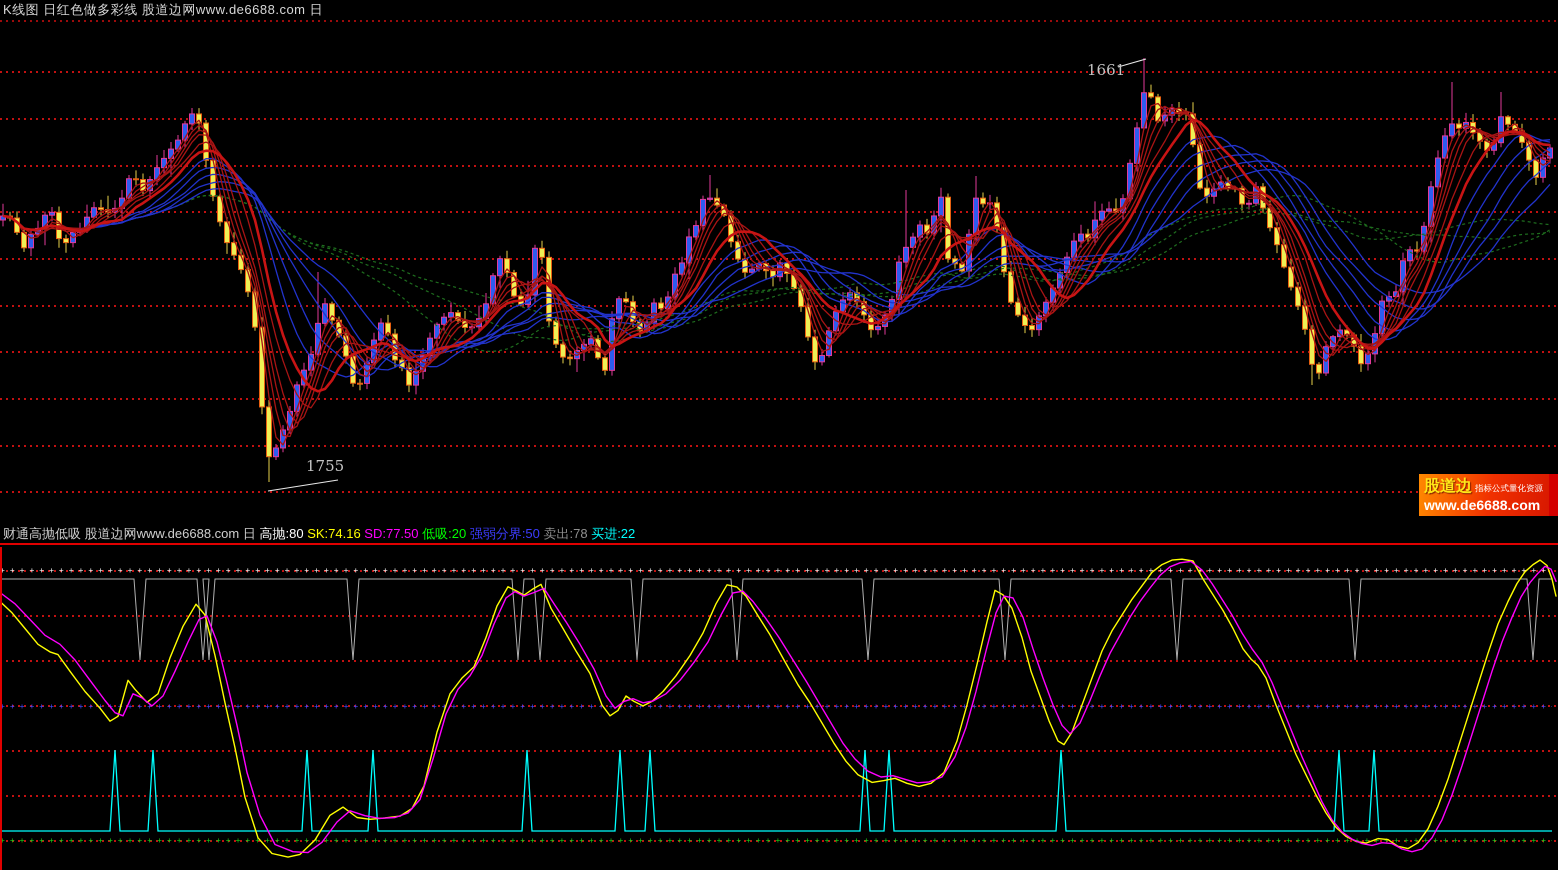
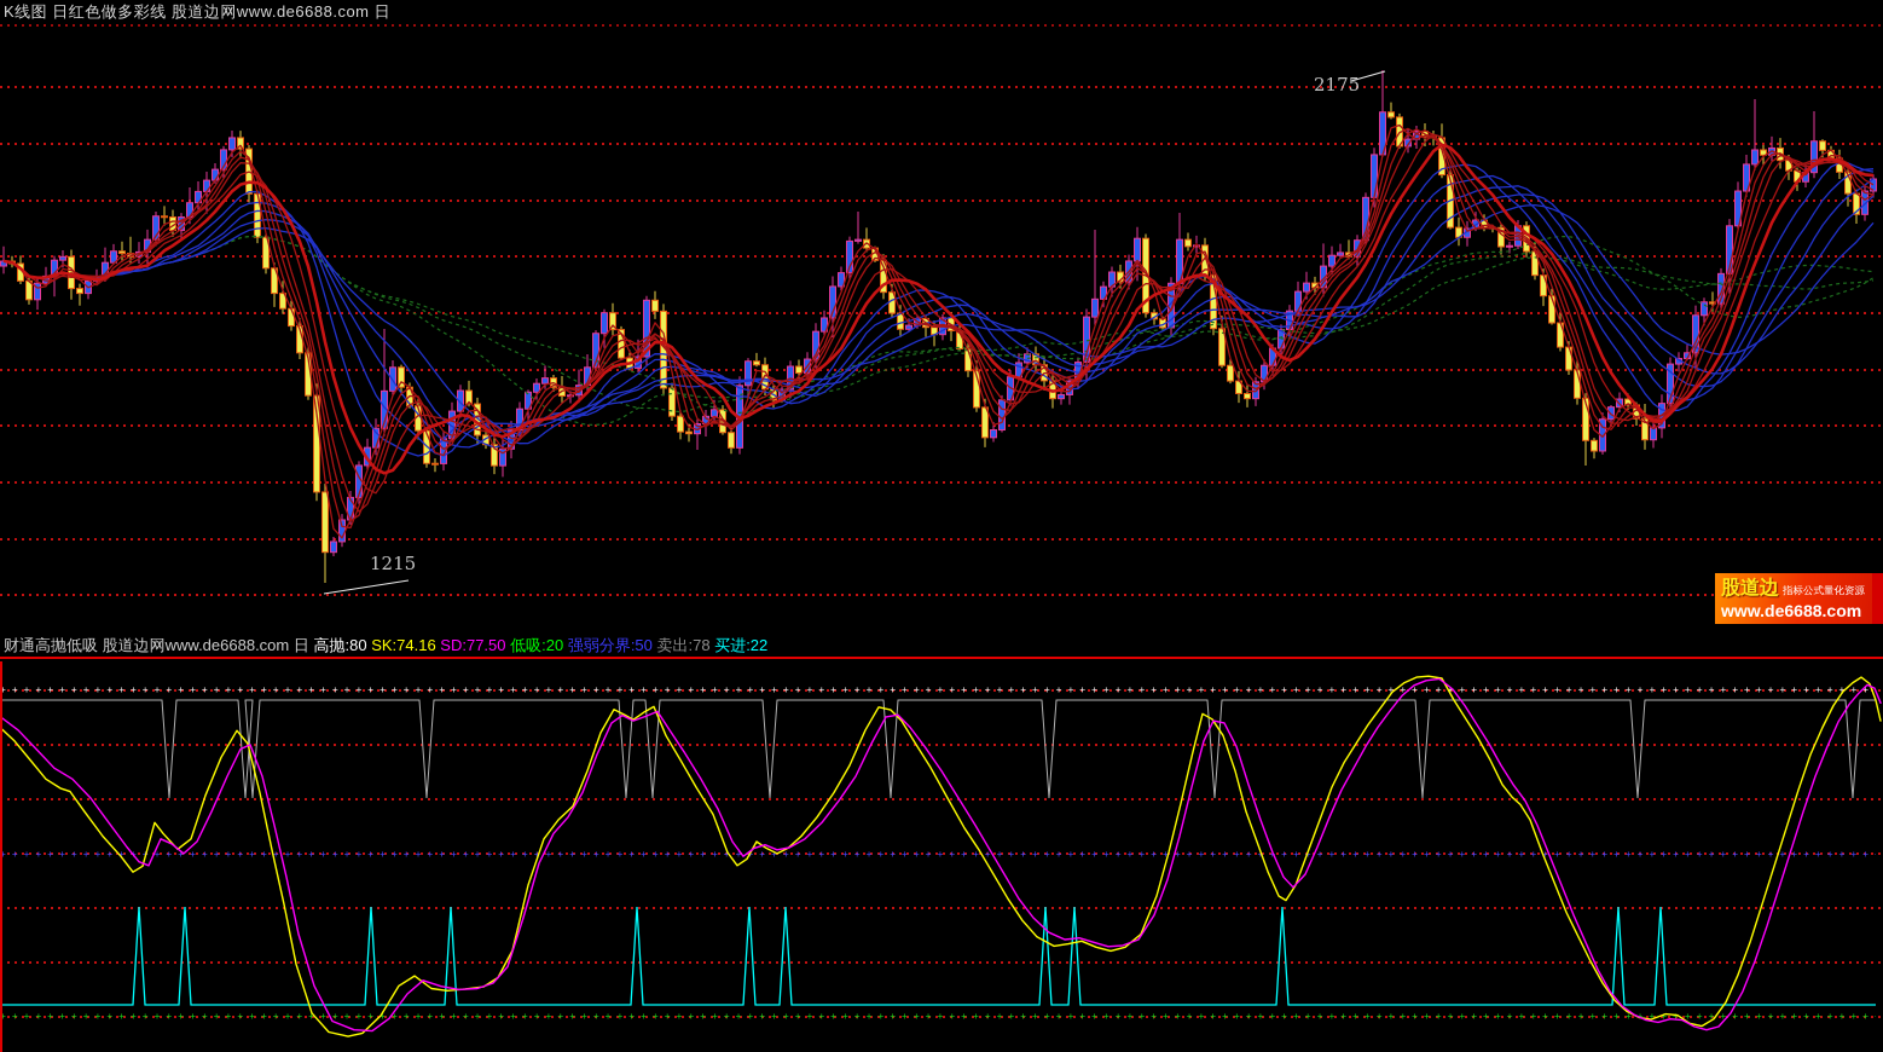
  K线图 日红色做多彩线 股道边网www.de6688.com 日
- 1661
+ 2175
- 1755
+ 1215
  财通高抛低吸 股道边网www.de6688.com 日 高抛:80 SK:74.16 SD:77.50 低吸:20 强弱分界:50 卖出:78 买进:22
  +++++++++++++++++++++++++++++++++++++++++++++++++++++++++++++++++++++++++++++++++++++++++++++++++++++++++++++++++++++++++++++++++++++++++++++++++++++++++++
  ++++++++++++++++++++++++++++++++++++++++++++++++++++++++++++++++++++++++++++++++++++++++++++++++++++++++++++++++++++++++++++++++++++++++++++++++++++++++
  ++++++++++++++++++++++++++++++++++++++++++++++++++++++++++++++++++++++++++++++++++++++++++++++++++++++++++++++++++++++++++++++++++++++++++++++++++++++++++++
  股道边
  指标公式量化资源
  www.de6688.com
